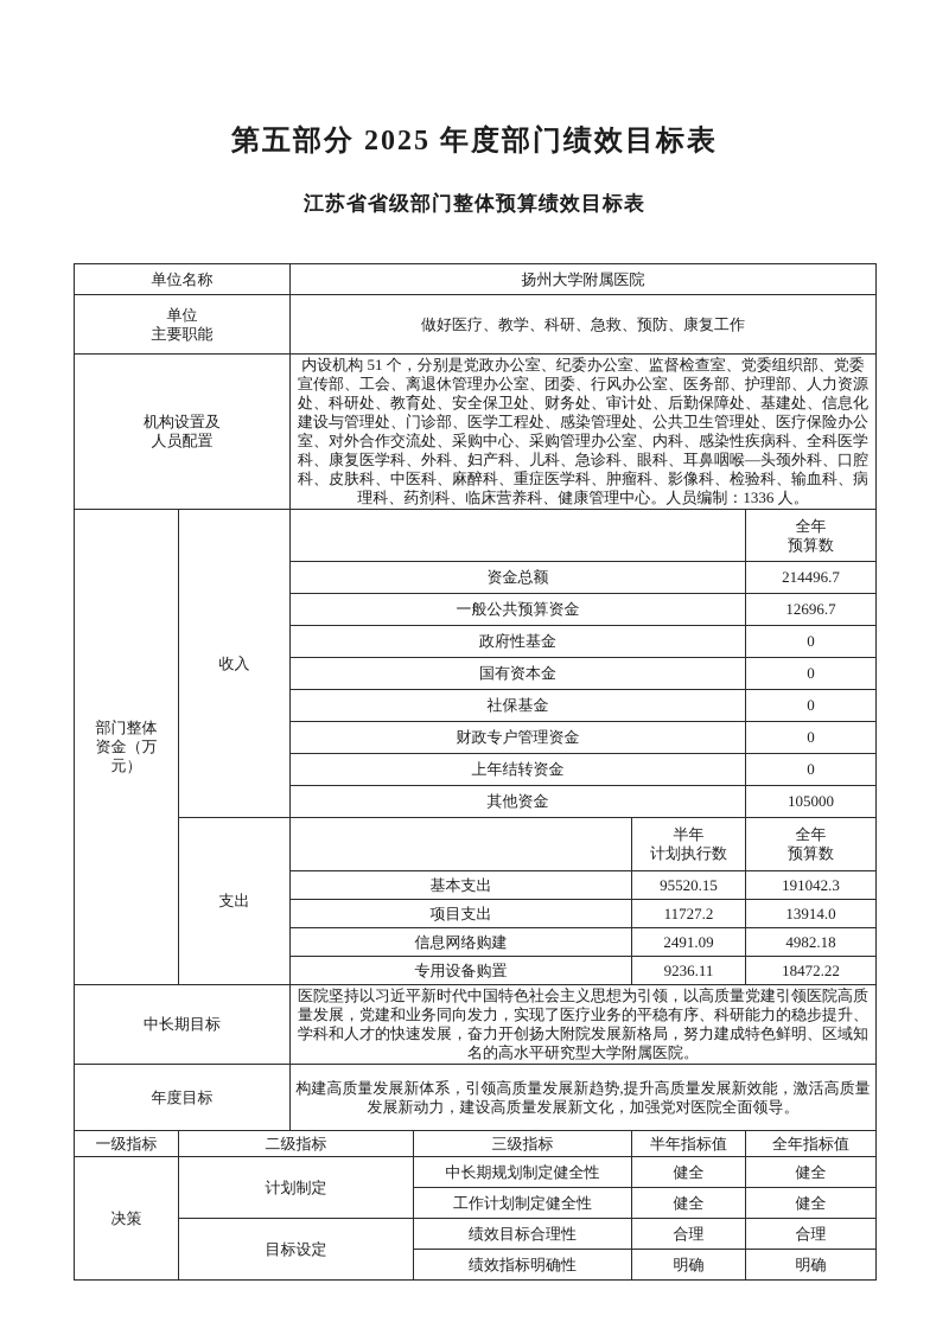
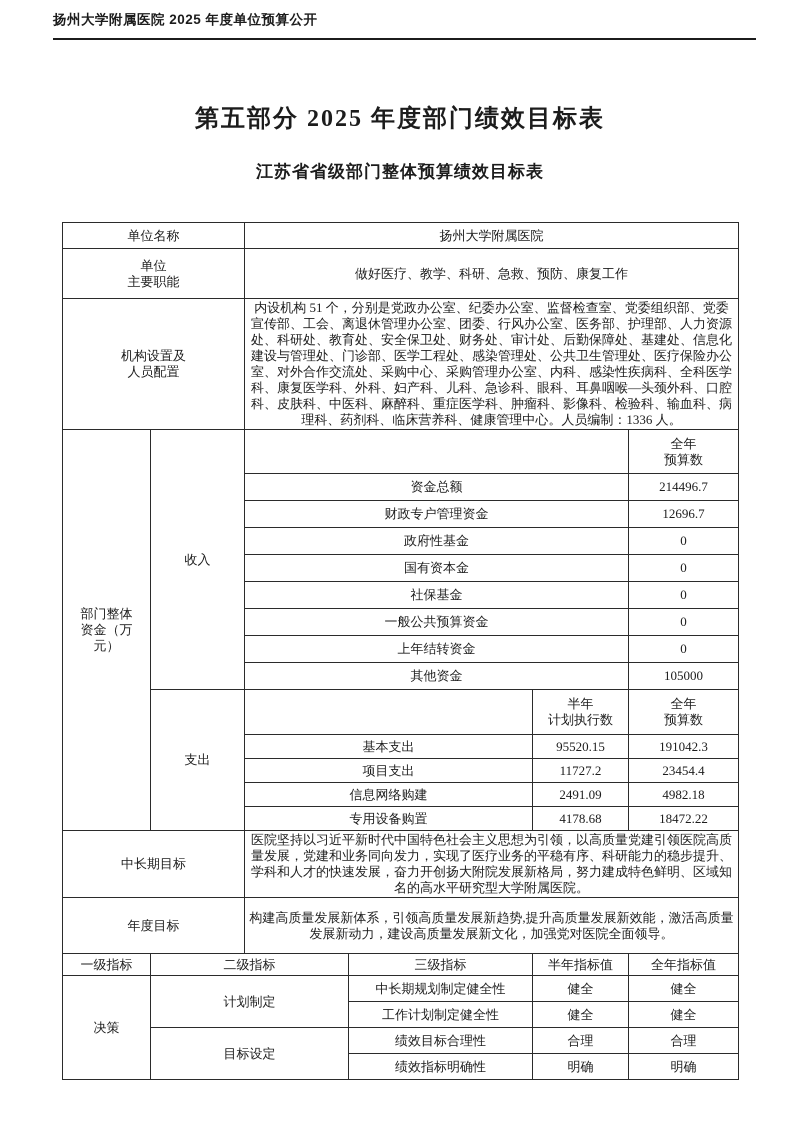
+ 扬州大学附属医院 2025 年度单位预算公开
  第五部分 2025 年度部门绩效目标表
  江苏省省级部门整体预算绩效目标表
  单位名称	扬州大学附属医院
  单位 主要职能	做好医疗、教学、科研、急救、预防、康复工作
  机构设置及 人员配置	内设机构 51 个，分别是党政办公室、纪委办公室、监督检查室、党委组织部、党委宣传部、工会、离退休管理办公室、团委、行风办公室、医务部、护理部、人力资源处、科研处、教育处、安全保卫处、财务处、审计处、后勤保障处、基建处、信息化建设与管理处、门诊部、医学工程处、感染管理处、公共卫生管理处、医疗保险办公室、对外合作交流处、采购中心、采购管理办公室、内科、感染性疾病科、全科医学科、康复医学科、外科、妇产科、儿科、急诊科、眼科、耳鼻咽喉—头颈外科、口腔科、皮肤科、中医科、麻醉科、重症医学科、肿瘤科、影像科、检验科、输血科、病理科、药剂科、临床营养科、健康管理中心。人员编制：1336 人。
  部门整体 资金（万 元）	收入		全年 预算数
  资金总额	214496.7
- 一般公共预算资金	12696.7
+ 财政专户管理资金	12696.7
  政府性基金	0
  国有资本金	0
  社保基金	0
- 财政专户管理资金	0
+ 一般公共预算资金	0
  上年结转资金	0
  其他资金	105000
  支出		半年 计划执行数	全年 预算数
  基本支出	95520.15	191042.3
- 项目支出	11727.2	13914.0
+ 项目支出	11727.2	23454.4
  信息网络购建	2491.09	4982.18
- 专用设备购置	9236.11	18472.22
+ 专用设备购置	4178.68	18472.22
  中长期目标	医院坚持以习近平新时代中国特色社会主义思想为引领，以高质量党建引领医院高质量发展，党建和业务同向发力，实现了医疗业务的平稳有序、科研能力的稳步提升、学科和人才的快速发展，奋力开创扬大附院发展新格局，努力建成特色鲜明、区域知名的高水平研究型大学附属医院。
  年度目标	构建高质量发展新体系，引领高质量发展新趋势,提升高质量发展新效能，激活高质量发展新动力，建设高质量发展新文化，加强党对医院全面领导。
  一级指标	二级指标	三级指标	半年指标值	全年指标值
  决策	计划制定	中长期规划制定健全性	健全	健全
  工作计划制定健全性	健全	健全
  目标设定	绩效目标合理性	合理	合理
  绩效指标明确性	明确	明确
